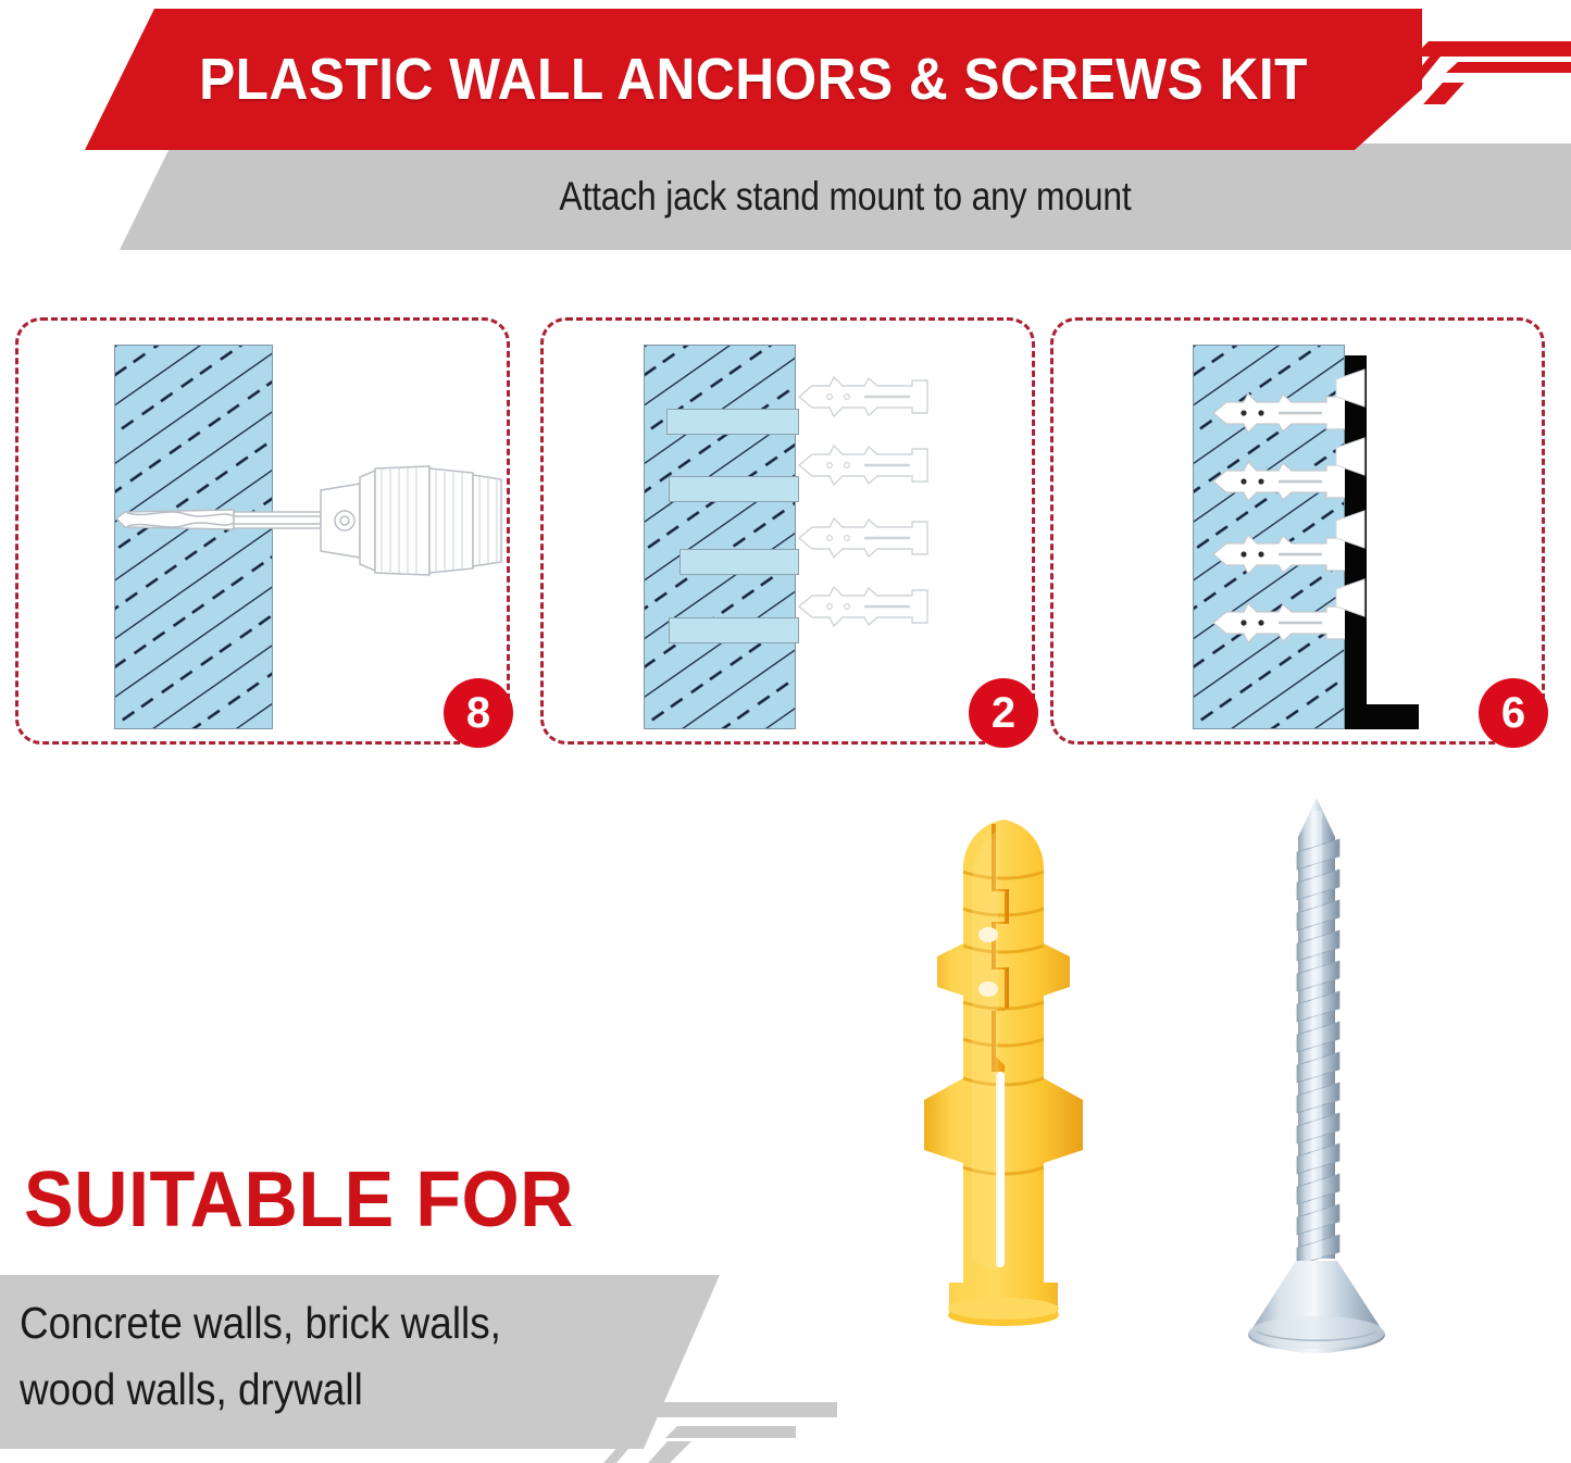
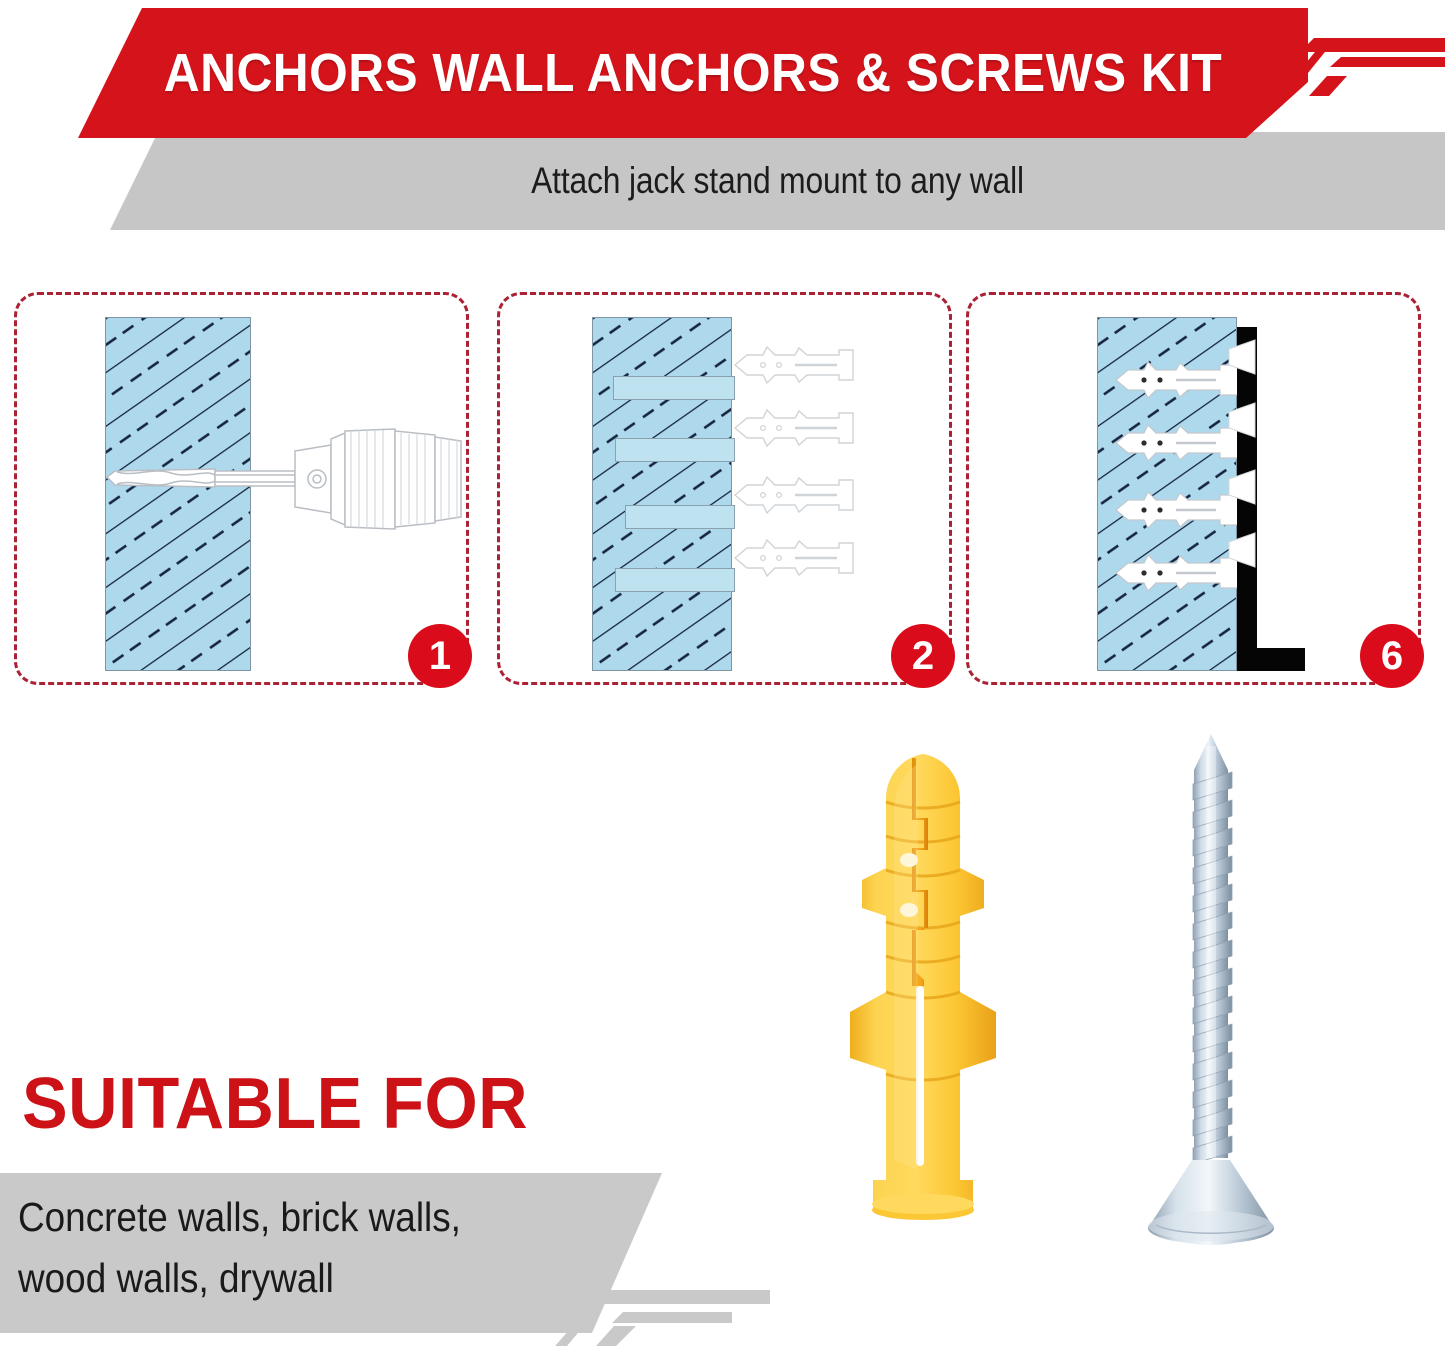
- Attach jack stand mount to any mount
+ Attach jack stand mount to any wall
- PLASTIC WALL ANCHORS & SCREWS KIT
+ ANCHORS WALL ANCHORS & SCREWS KIT
- 8
+ 1
  2
  6
  SUITABLE FOR
  Concrete walls, brick walls,
  wood walls, drywall
